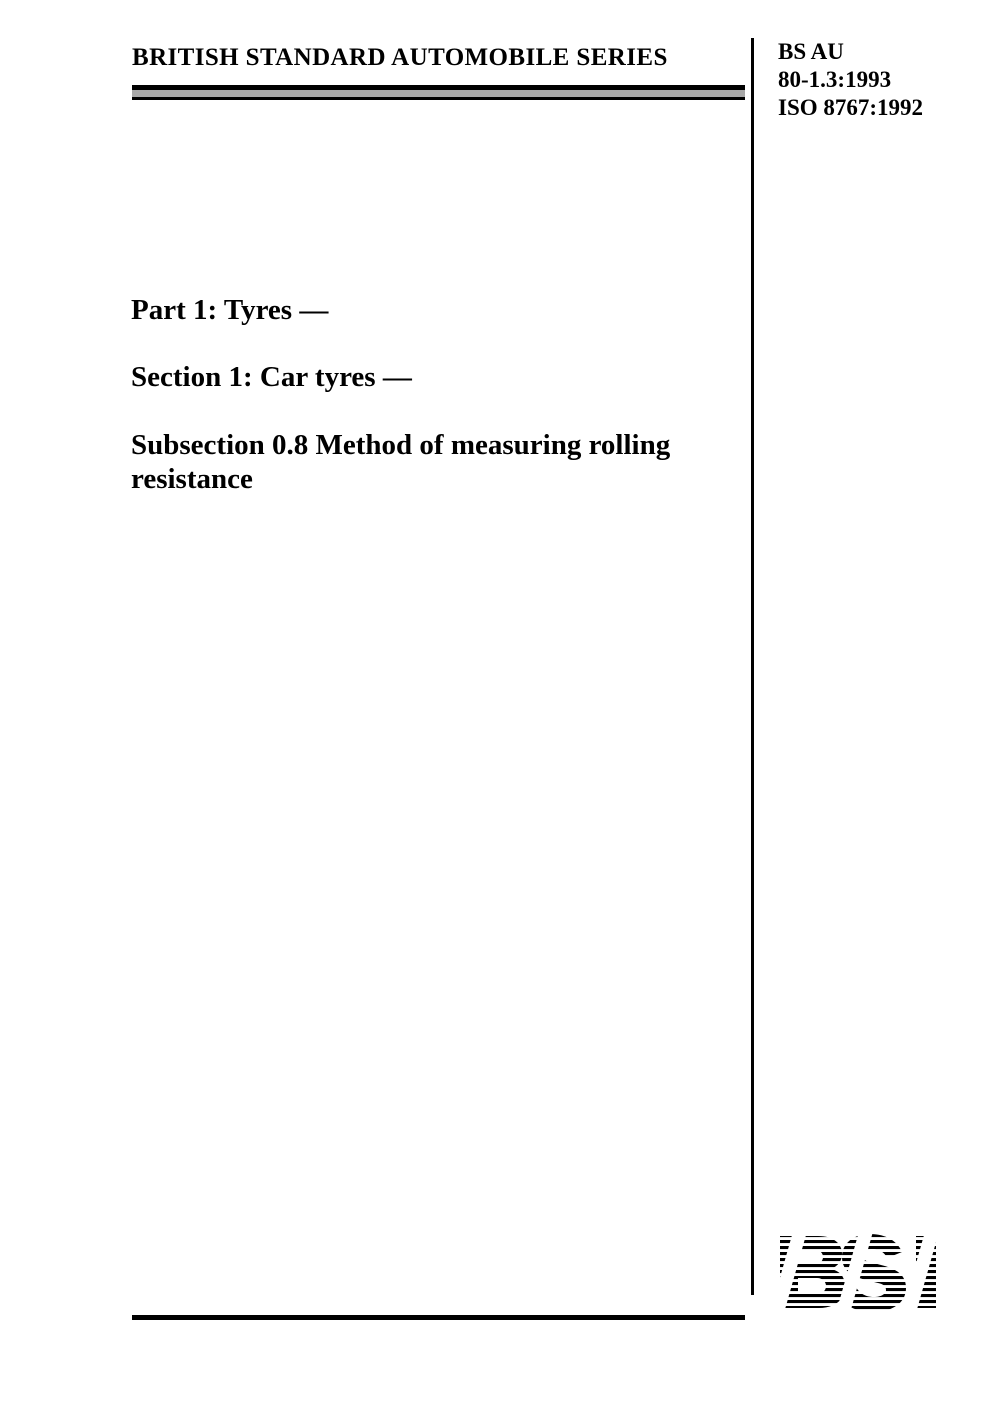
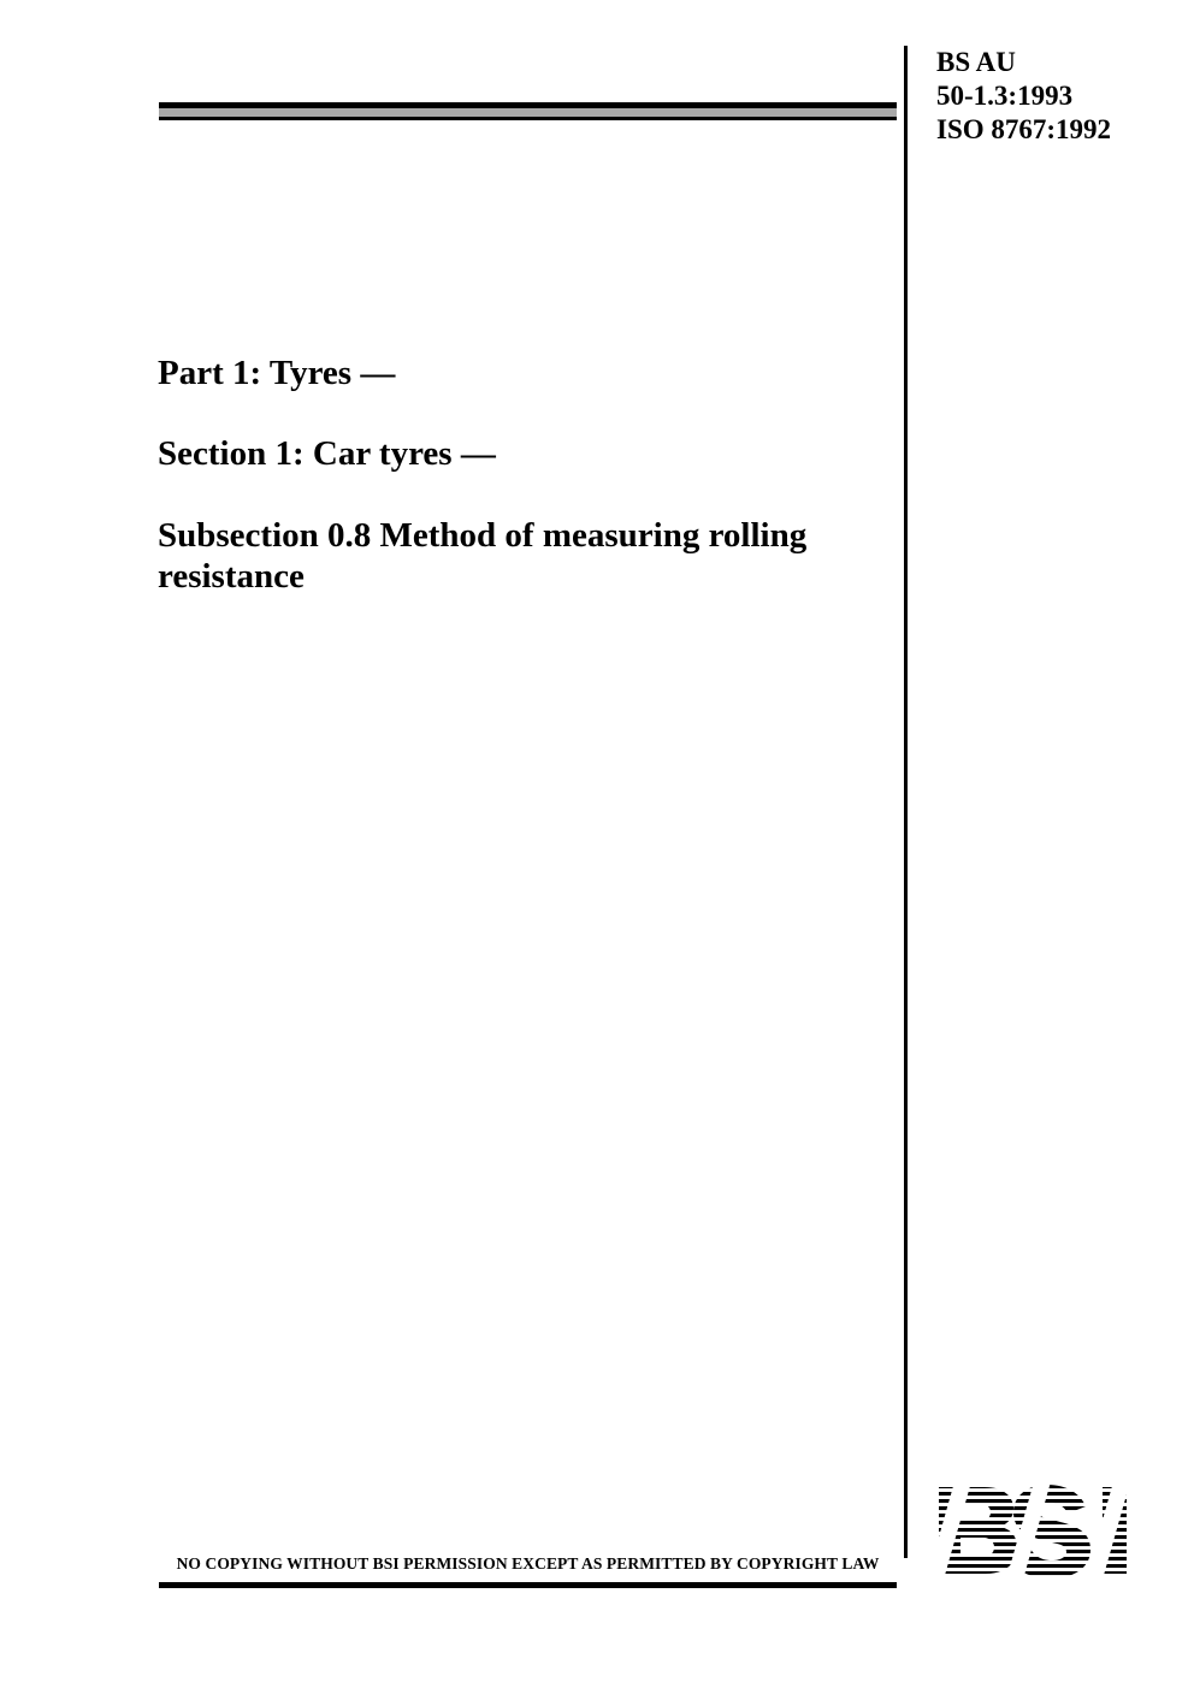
- BRITISH STANDARD AUTOMOBILE SERIES
  BS AU
- 80-1.3:1993
+ 50-1.3:1993
  ISO 8767:1992
  Part 1: Tyres —
  Section 1: Car tyres —
  Subsection 0.8 Method of measuring rolling resistance
+ NO COPYING WITHOUT BSI PERMISSION EXCEPT AS PERMITTED BY COPYRIGHT LAW
